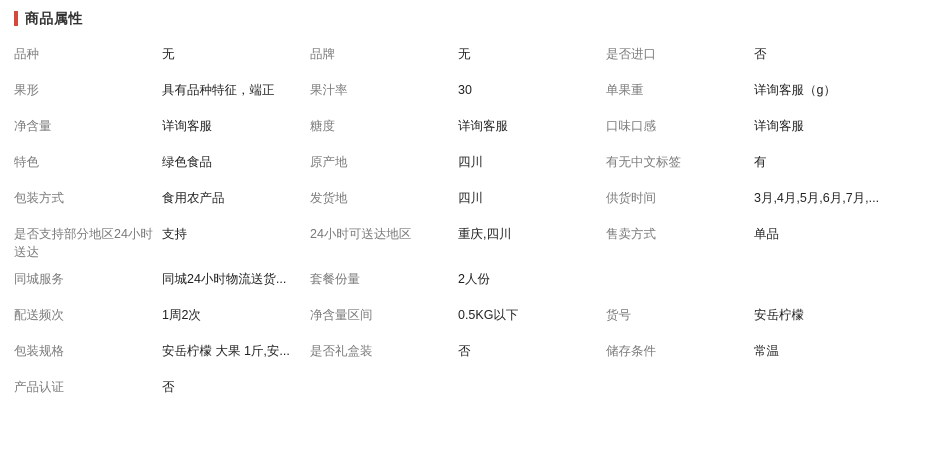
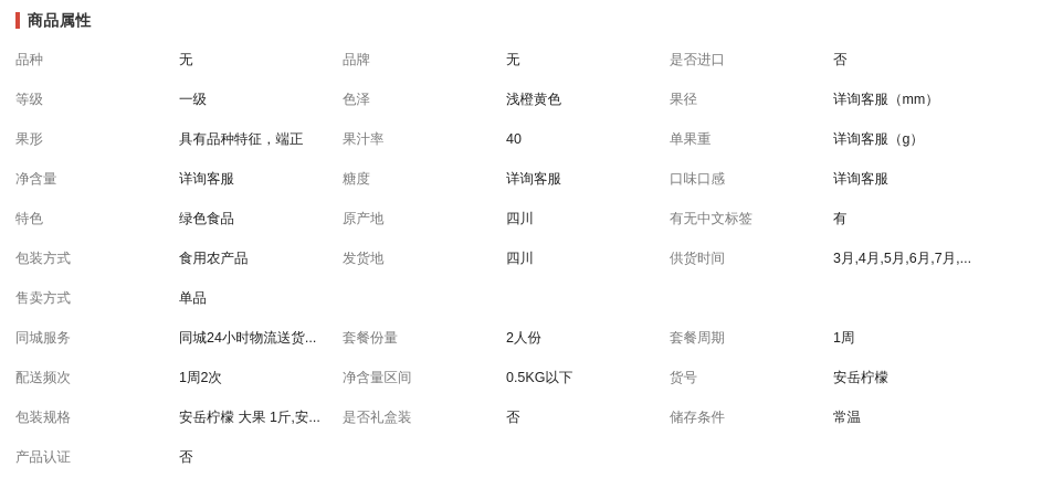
  商品属性
  品种
  无
  品牌
  无
  是否进口
  否
+ 等级
+ 一级
+ 色泽
+ 浅橙黄色
+ 果径
+ 详询客服（mm）
  果形
  具有品种特征，端正
  果汁率
- 30
+ 40
  单果重
  详询客服（g）
  净含量
  详询客服
  糖度
  详询客服
  口味口感
  详询客服
  特色
  绿色食品
  原产地
  四川
  有无中文标签
  有
  包装方式
  食用农产品
  发货地
  四川
  供货时间
  3月,4月,5月,6月,7月,...
- 是否支持部分地区24小时送达
- 支持
- 24小时可送达地区
- 重庆,四川
  售卖方式
  单品
  同城服务
  同城24小时物流送货...
  套餐份量
  2人份
+ 套餐周期
+ 1周
  配送频次
  1周2次
  净含量区间
  0.5KG以下
  货号
  安岳柠檬
  包装规格
  安岳柠檬 大果 1斤,安...
  是否礼盒装
  否
  储存条件
  常温
  产品认证
  否
